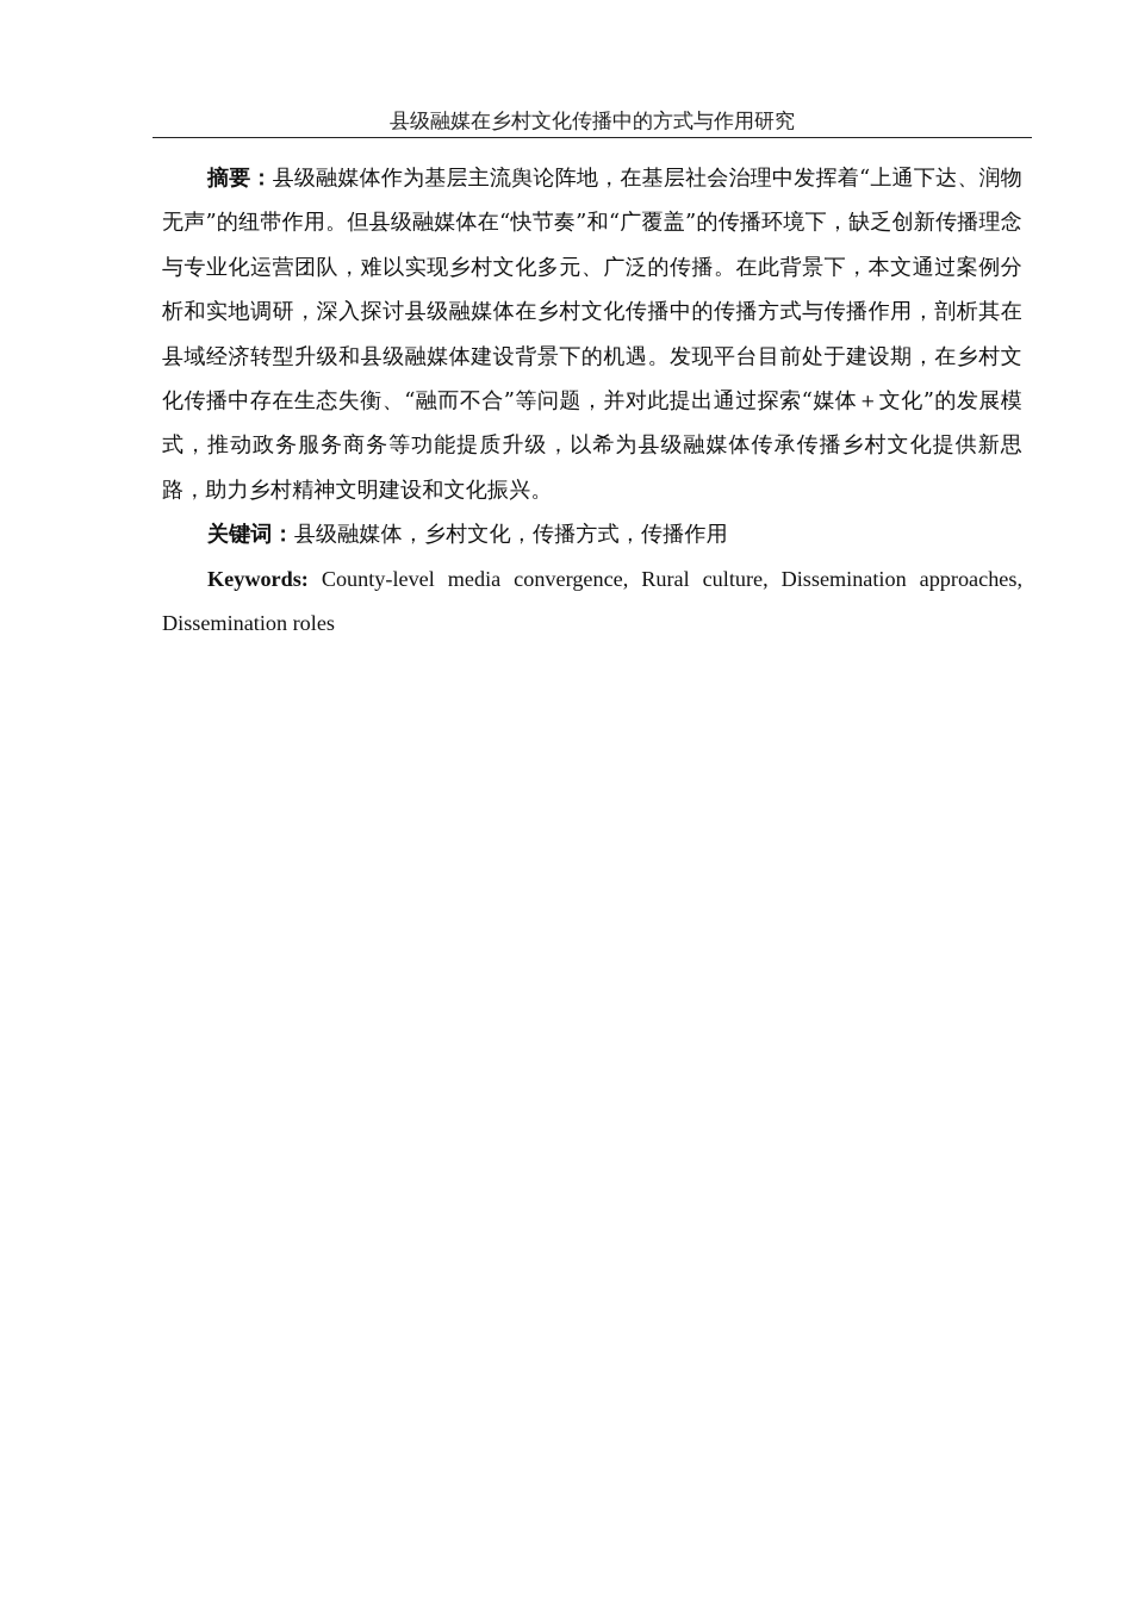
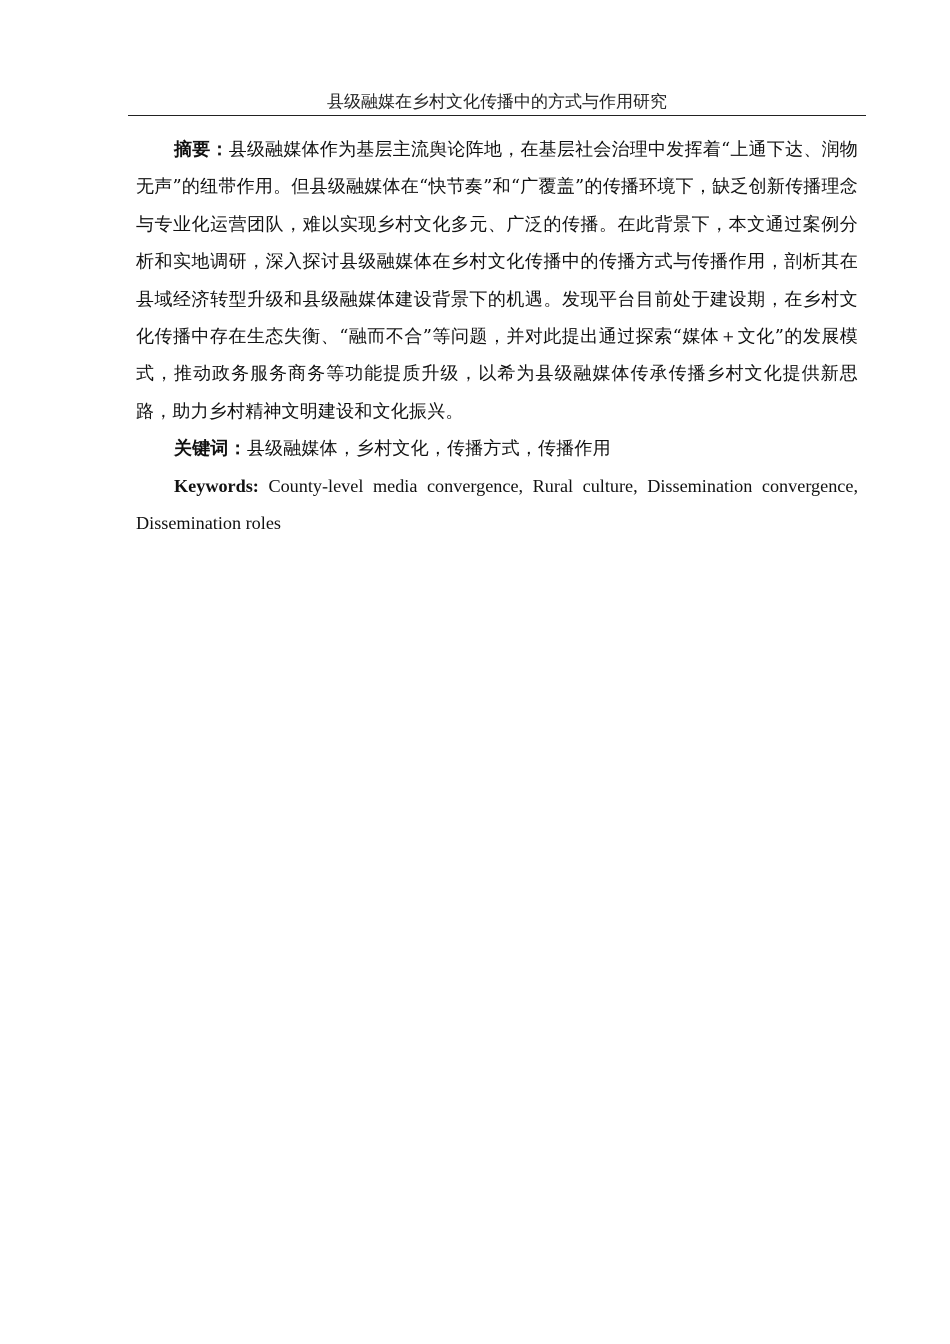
  县级融媒在乡村文化传播中的方式与作用研究
  摘要：县级融媒体作为基层主流舆论阵地，在基层社会治理中发挥着“上通下达、润物无声”的纽带作用。但县级融媒体在“快节奏”和“广覆盖”的传播环境下，缺乏创新传播理念与专业化运营团队，难以实现乡村文化多元、广泛的传播。在此背景下，本文通过案例分析和实地调研，深入探讨县级融媒体在乡村文化传播中的传播方式与传播作用，剖析其在县域经济转型升级和县级融媒体建设背景下的机遇。发现平台目前处于建设期，在乡村文化传播中存在生态失衡、“融而不合”等问题，并对此提出通过探索“媒体＋文化”的发展模式，推动政务服务商务等功能提质升级，以希为县级融媒体传承传播乡村文化提供新思路，助力乡村精神文明建设和文化振兴。
  关键词：县级融媒体，乡村文化，传播方式，传播作用
- Keywords: County-level media convergence, Rural culture, Dissemination approaches, Dissemination roles
+ Keywords: County-level media convergence, Rural culture, Dissemination convergence, Dissemination roles
